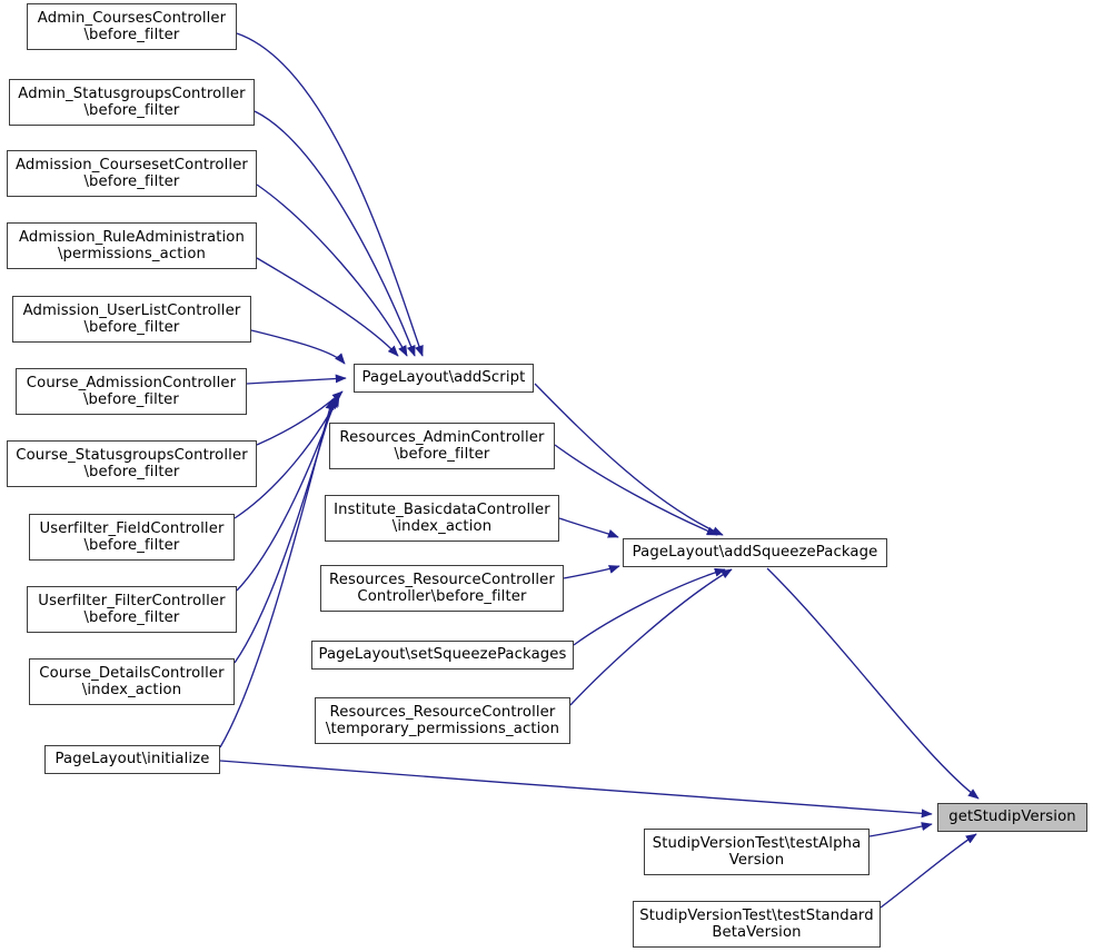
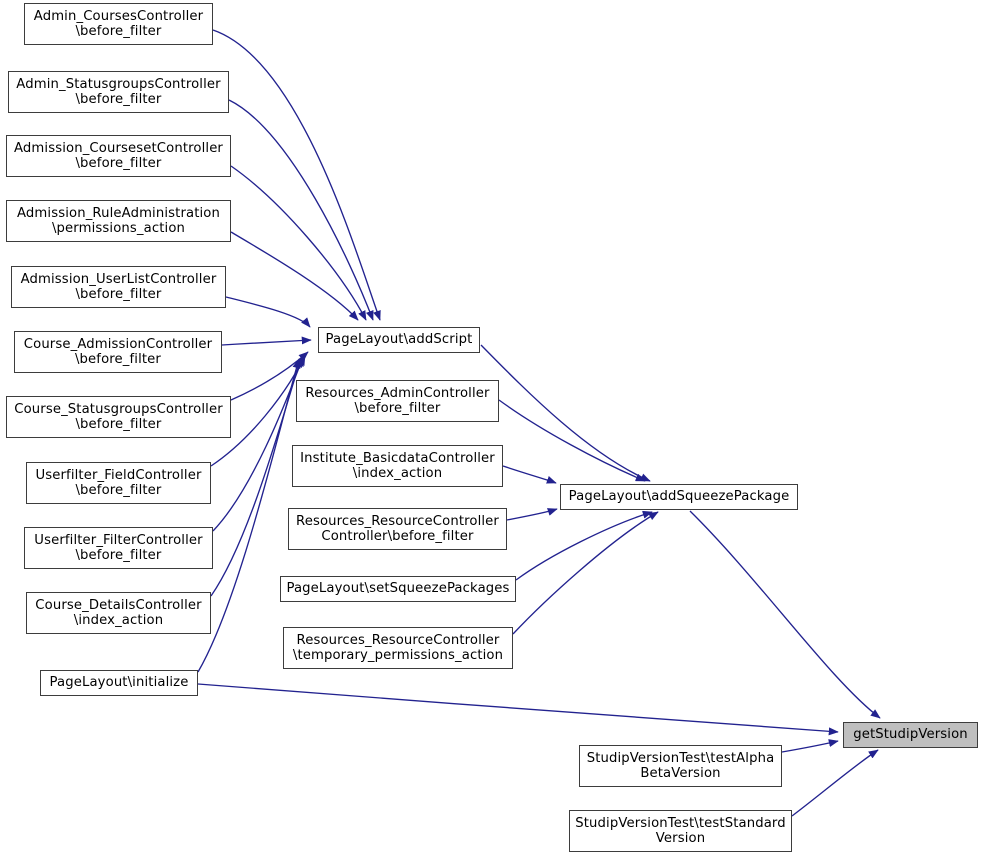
  Admin_CoursesController
  \before_filter
  Admin_StatusgroupsController
  \before_filter
  Admission_CoursesetController
  \before_filter
  Admission_RuleAdministration
  \permissions_action
  Admission_UserListController
  \before_filter
  Course_AdmissionController
  \before_filter
  Course_StatusgroupsController
  \before_filter
  Userfilter_FieldController
  \before_filter
  Userfilter_FilterController
  \before_filter
  Course_DetailsController
  \index_action
  PageLayout\initialize
  PageLayout\addScript
  Resources_AdminController
  \before_filter
  Institute_BasicdataController
  \index_action
  Resources_ResourceController
  Controller\before_filter
  PageLayout\setSqueezePackages
  Resources_ResourceController
  \temporary_permissions_action
  PageLayout\addSqueezePackage
  getStudipVersion
  StudipVersionTest\testAlpha
- Version
+ BetaVersion
  StudipVersionTest\testStandard
- BetaVersion
+ Version
